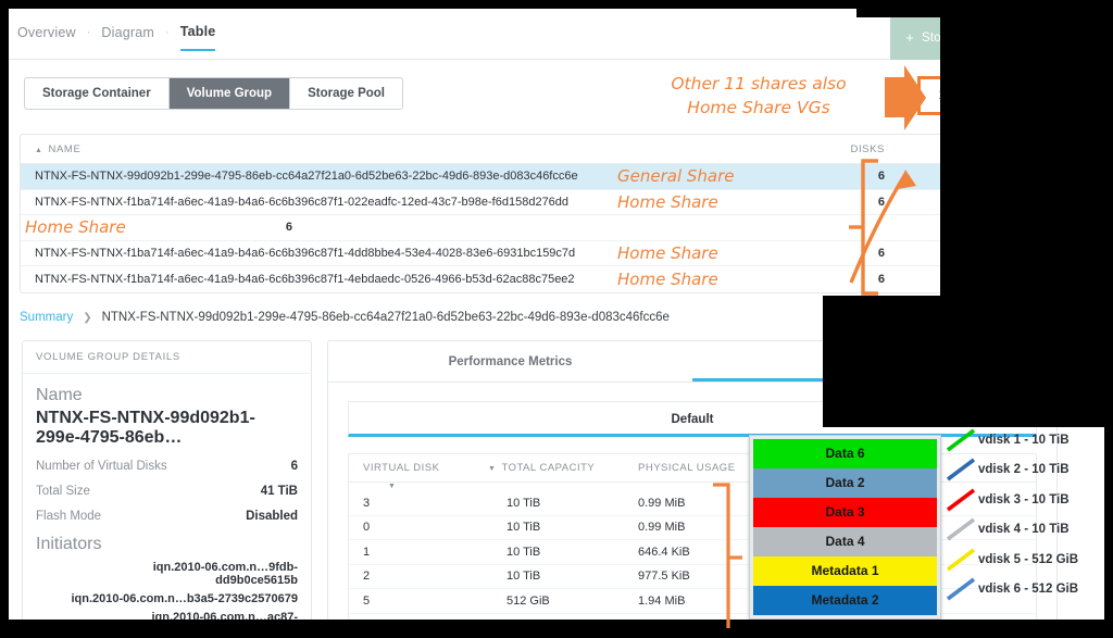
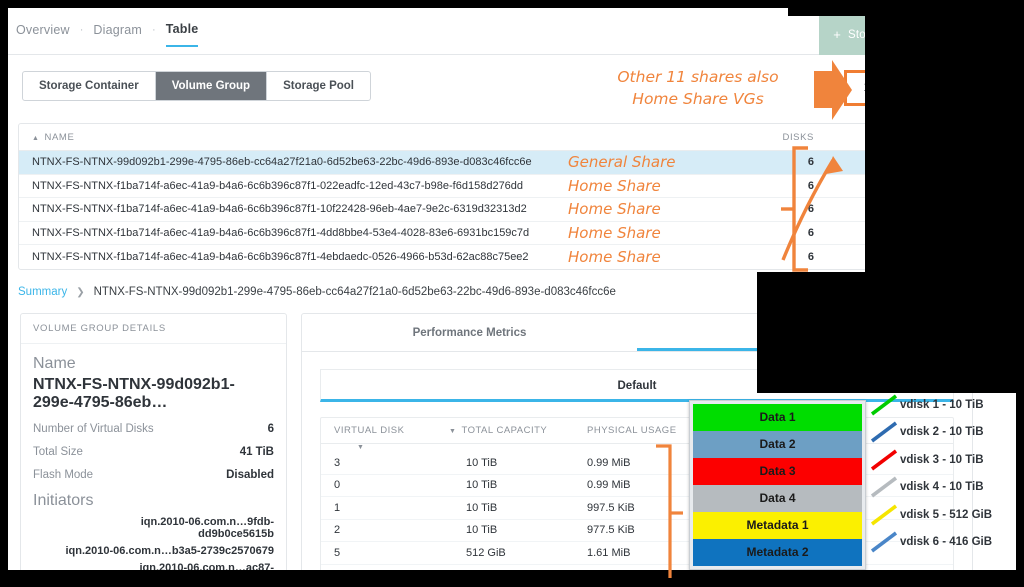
  Overview
  ·
  Diagram
  ·
  Table
  +
  Storage Container
  Volume Group
  Storage Pool
  NAME
  DISKS
  NTNX-FS-NTNX-99d092b1-299e-4795-86eb-cc64a27f21a0-6d52be63-22bc-49d6-893e-d083c46fcc6e
  General Share
  6
  NTNX-FS-NTNX-f1ba714f-a6ec-41a9-b4a6-6c6b396c87f1-022eadfc-12ed-43c7-b98e-f6d158d276dd
  Home Share
  6
+ NTNX-FS-NTNX-f1ba714f-a6ec-41a9-b4a6-6c6b396c87f1-10f22428-96eb-4ae7-9e2c-6319d32313d2
  Home Share
  6
  NTNX-FS-NTNX-f1ba714f-a6ec-41a9-b4a6-6c6b396c87f1-4dd8bbe4-53e4-4028-83e6-6931bc159c7d
  Home Share
  6
  NTNX-FS-NTNX-f1ba714f-a6ec-41a9-b4a6-6c6b396c87f1-4ebdaedc-0526-4966-b53d-62ac88c75ee2
  Home Share
  6
  Summary
  ❯
  NTNX-FS-NTNX-99d092b1-299e-4795-86eb-cc64a27f21a0-6d52be63-22bc-49d6-893e-d083c46fcc6e
  VOLUME GROUP DETAILS
  Name
  NTNX-FS-NTNX-99d092b1-299e-4795-86eb…
  Number of Virtual Disks
  6
  Total Size
  41 TiB
  Flash Mode
  Disabled
  Initiators
  iqn.2010-06.com.n…9fdb-dd9b0ce5615b
  iqn.2010-06.com.n…b3a5-2739c2570679
  Performance Metrics
  Default
  VIRTUAL DISK
  TOTAL CAPACITY
  PHYSICAL USAGE
  3
  10 TiB
  0.99 MiB
  0
  10 TiB
  0.99 MiB
  1
  10 TiB
- 646.4 KiB
+ 997.5 KiB
  2
  10 TiB
  977.5 KiB
  5
  512 GiB
- 1.94 MiB
+ 1.61 MiB
  Other 11 shares also
  Home Share VGs
- Data 6
+ Data 1
  Data 2
  Data 3
  Data 4
  Metadata 1
  Metadata 2
  vdisk 1 - 10 TiB
  vdisk 2 - 10 TiB
  vdisk 3 - 10 TiB
  vdisk 4 - 10 TiB
  vdisk 5 - 512 GiB
- vdisk 6 - 512 GiB
+ vdisk 6 - 416 GiB
